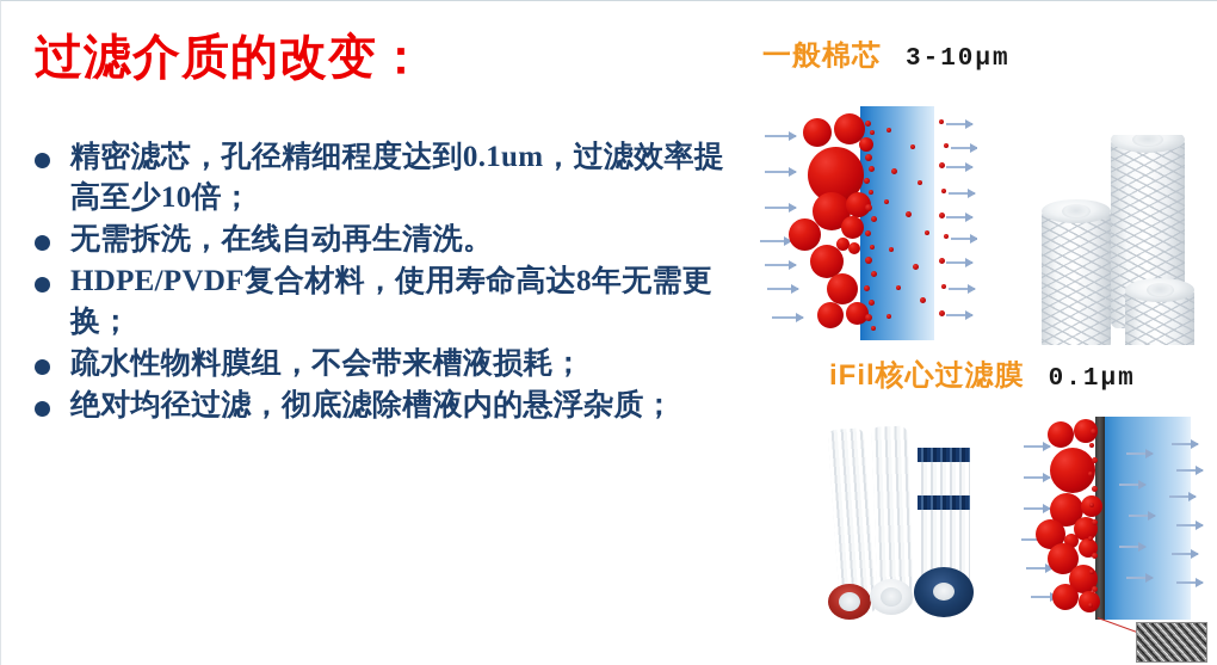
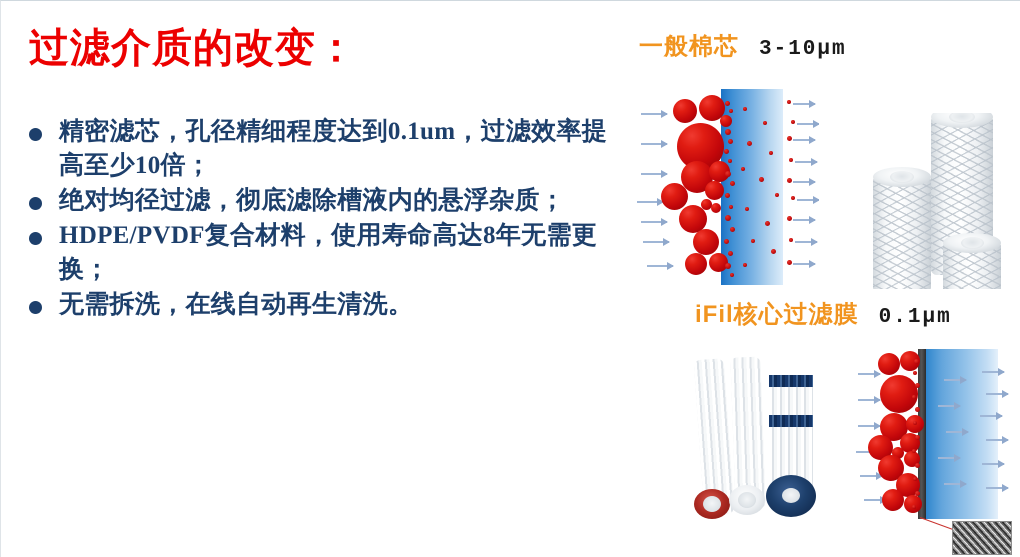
  过滤介质的改变：
  精密滤芯，孔径精细程度达到0.1um，过滤效率提高至少10倍；
- 无需拆洗，在线自动再生清洗。
+ 绝对均径过滤，彻底滤除槽液内的悬浮杂质；
  HDPE/PVDF复合材料，使用寿命高达8年无需更换；
- 疏水性物料膜组，不会带来槽液损耗；
- 绝对均径过滤，彻底滤除槽液内的悬浮杂质；
+ 无需拆洗，在线自动再生清洗。
  一般棉芯 3-10μm
  iFil核心过滤膜 0.1μm
